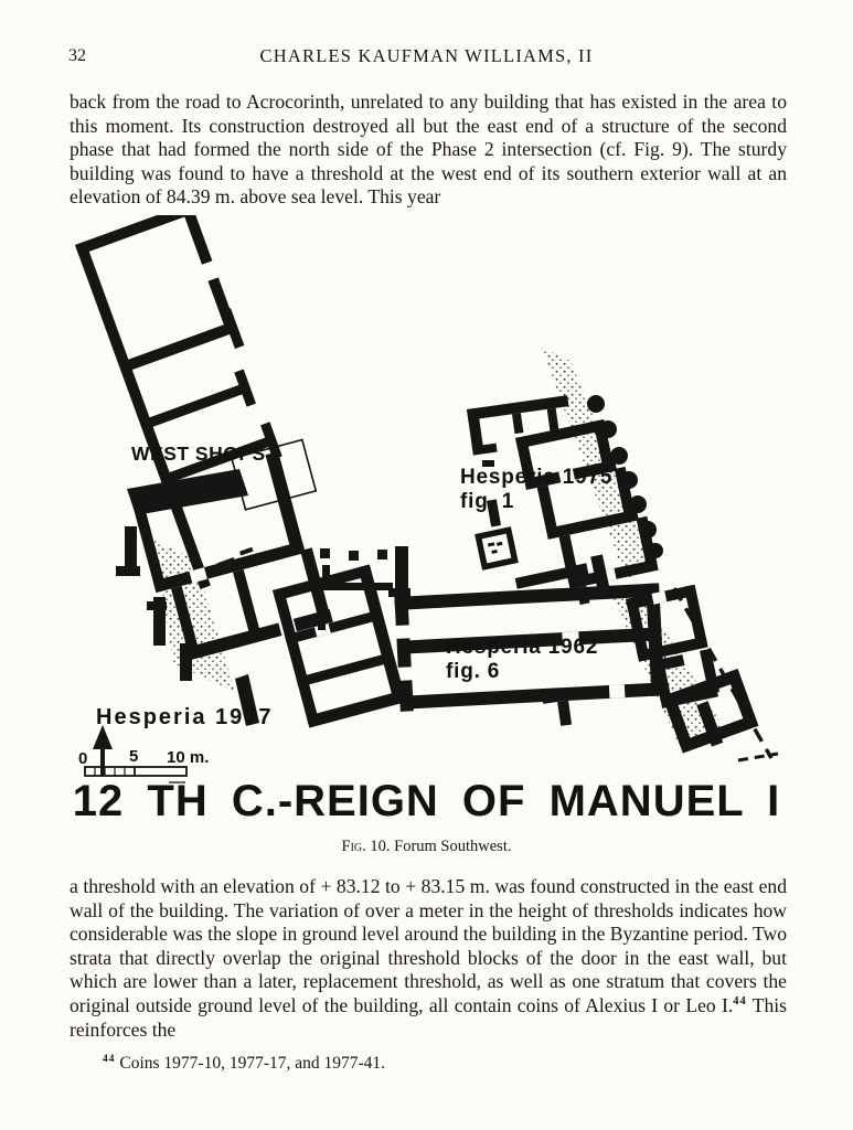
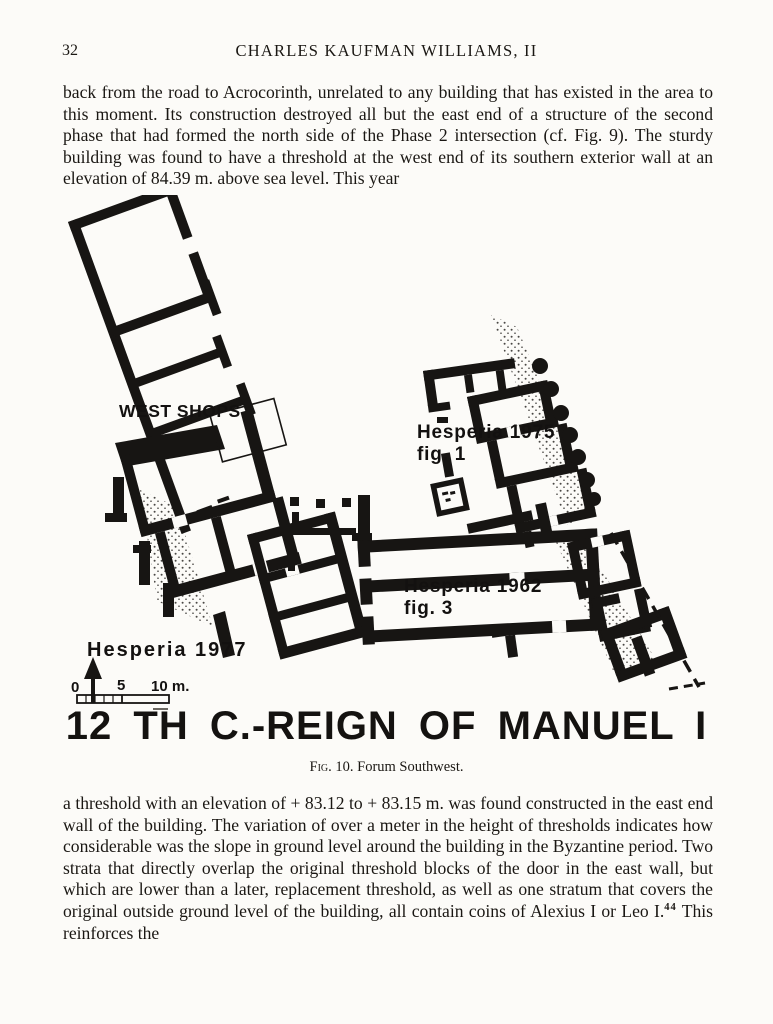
  32
  CHARLES KAUFMAN WILLIAMS, II
  back from the road to Acrocorinth, unrelated to any building that has existed in the area to this moment. Its construction destroyed all but the east end of a structure of the second phase that had formed the north side of the Phase 2 intersection (cf. Fig. 9). The sturdy building was found to have a threshold at the west end of its southern exterior wall at an elevation of 84.39 m. above sea level. This year
  0
  5
  10 m.
  WEST SHOPS
  Hesperia 1975
  fig. 1
  Hesperia 1962
- fig. 6
+ fig. 3
  Hesperia 1977
  12 TH C.-REIGN OF MANUEL I
  Fig. 10. Forum Southwest.
  a threshold with an elevation of + 83.12 to + 83.15 m. was found constructed in the east end wall of the building. The variation of over a meter in the height of thresholds indicates how considerable was the slope in ground level around the building in the Byzantine period. Two strata that directly overlap the original threshold blocks of the door in the east wall, but which are lower than a later, replacement threshold, as well as one stratum that covers the original outside ground level of the building, all contain coins of Alexius I or Leo I.44 This reinforces the
- 44 Coins 1977-10, 1977-17, and 1977-41.
